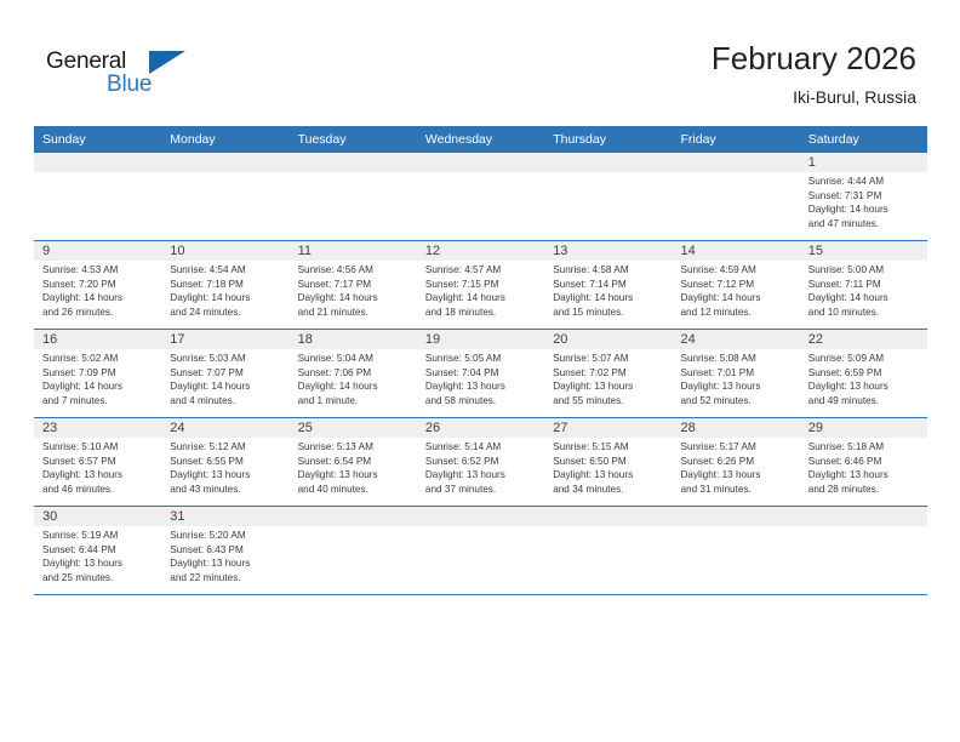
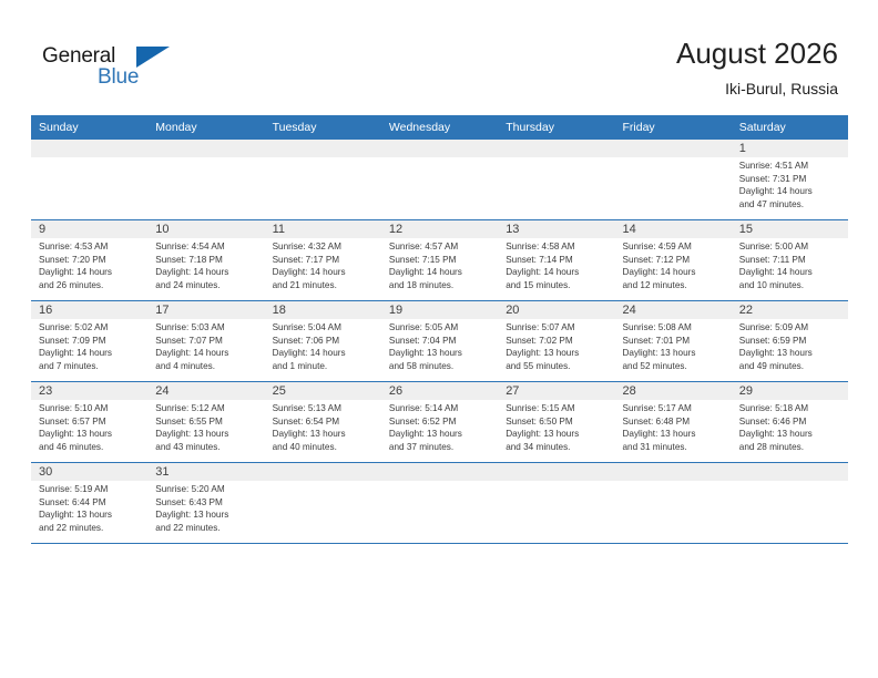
  General
  Blue
- February 2026
+ August 2026
  Iki-Burul, Russia
  Sunday	Monday	Tuesday	Wednesday	Thursday	Friday	Saturday
- 						1Sunrise: 4:44 AMSunset: 7:31 PMDaylight: 14 hoursand 47 minutes.
+ 						1Sunrise: 4:51 AMSunset: 7:31 PMDaylight: 14 hoursand 47 minutes.
- 9Sunrise: 4:53 AMSunset: 7:20 PMDaylight: 14 hoursand 26 minutes.	10Sunrise: 4:54 AMSunset: 7:18 PMDaylight: 14 hoursand 24 minutes.	11Sunrise: 4:56 AMSunset: 7:17 PMDaylight: 14 hoursand 21 minutes.	12Sunrise: 4:57 AMSunset: 7:15 PMDaylight: 14 hoursand 18 minutes.	13Sunrise: 4:58 AMSunset: 7:14 PMDaylight: 14 hoursand 15 minutes.	14Sunrise: 4:59 AMSunset: 7:12 PMDaylight: 14 hoursand 12 minutes.	15Sunrise: 5:00 AMSunset: 7:11 PMDaylight: 14 hoursand 10 minutes.
+ 9Sunrise: 4:53 AMSunset: 7:20 PMDaylight: 14 hoursand 26 minutes.	10Sunrise: 4:54 AMSunset: 7:18 PMDaylight: 14 hoursand 24 minutes.	11Sunrise: 4:32 AMSunset: 7:17 PMDaylight: 14 hoursand 21 minutes.	12Sunrise: 4:57 AMSunset: 7:15 PMDaylight: 14 hoursand 18 minutes.	13Sunrise: 4:58 AMSunset: 7:14 PMDaylight: 14 hoursand 15 minutes.	14Sunrise: 4:59 AMSunset: 7:12 PMDaylight: 14 hoursand 12 minutes.	15Sunrise: 5:00 AMSunset: 7:11 PMDaylight: 14 hoursand 10 minutes.
  16Sunrise: 5:02 AMSunset: 7:09 PMDaylight: 14 hoursand 7 minutes.	17Sunrise: 5:03 AMSunset: 7:07 PMDaylight: 14 hoursand 4 minutes.	18Sunrise: 5:04 AMSunset: 7:06 PMDaylight: 14 hoursand 1 minute.	19Sunrise: 5:05 AMSunset: 7:04 PMDaylight: 13 hoursand 58 minutes.	20Sunrise: 5:07 AMSunset: 7:02 PMDaylight: 13 hoursand 55 minutes.	24Sunrise: 5:08 AMSunset: 7:01 PMDaylight: 13 hoursand 52 minutes.	22Sunrise: 5:09 AMSunset: 6:59 PMDaylight: 13 hoursand 49 minutes.
- 23Sunrise: 5:10 AMSunset: 6:57 PMDaylight: 13 hoursand 46 minutes.	24Sunrise: 5:12 AMSunset: 6:55 PMDaylight: 13 hoursand 43 minutes.	25Sunrise: 5:13 AMSunset: 6:54 PMDaylight: 13 hoursand 40 minutes.	26Sunrise: 5:14 AMSunset: 6:52 PMDaylight: 13 hoursand 37 minutes.	27Sunrise: 5:15 AMSunset: 6:50 PMDaylight: 13 hoursand 34 minutes.	28Sunrise: 5:17 AMSunset: 6:26 PMDaylight: 13 hoursand 31 minutes.	29Sunrise: 5:18 AMSunset: 6:46 PMDaylight: 13 hoursand 28 minutes.
+ 23Sunrise: 5:10 AMSunset: 6:57 PMDaylight: 13 hoursand 46 minutes.	24Sunrise: 5:12 AMSunset: 6:55 PMDaylight: 13 hoursand 43 minutes.	25Sunrise: 5:13 AMSunset: 6:54 PMDaylight: 13 hoursand 40 minutes.	26Sunrise: 5:14 AMSunset: 6:52 PMDaylight: 13 hoursand 37 minutes.	27Sunrise: 5:15 AMSunset: 6:50 PMDaylight: 13 hoursand 34 minutes.	28Sunrise: 5:17 AMSunset: 6:48 PMDaylight: 13 hoursand 31 minutes.	29Sunrise: 5:18 AMSunset: 6:46 PMDaylight: 13 hoursand 28 minutes.
- 30Sunrise: 5:19 AMSunset: 6:44 PMDaylight: 13 hoursand 25 minutes.	31Sunrise: 5:20 AMSunset: 6:43 PMDaylight: 13 hoursand 22 minutes.
+ 30Sunrise: 5:19 AMSunset: 6:44 PMDaylight: 13 hoursand 22 minutes.	31Sunrise: 5:20 AMSunset: 6:43 PMDaylight: 13 hoursand 22 minutes.
